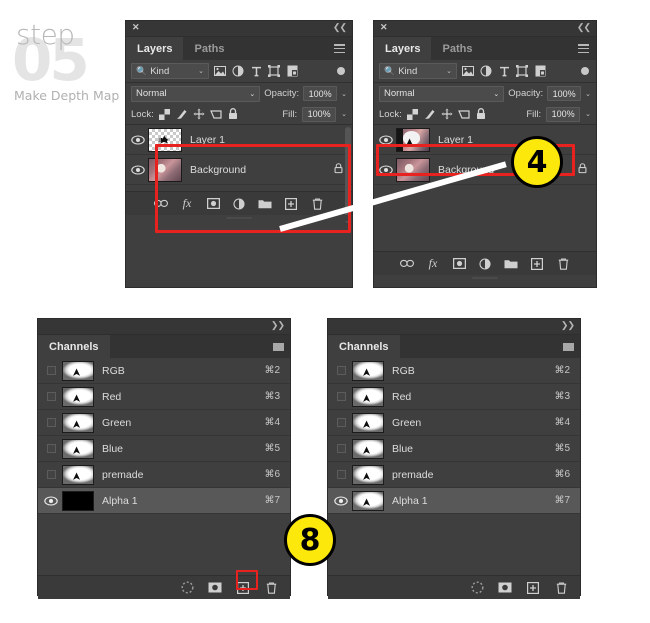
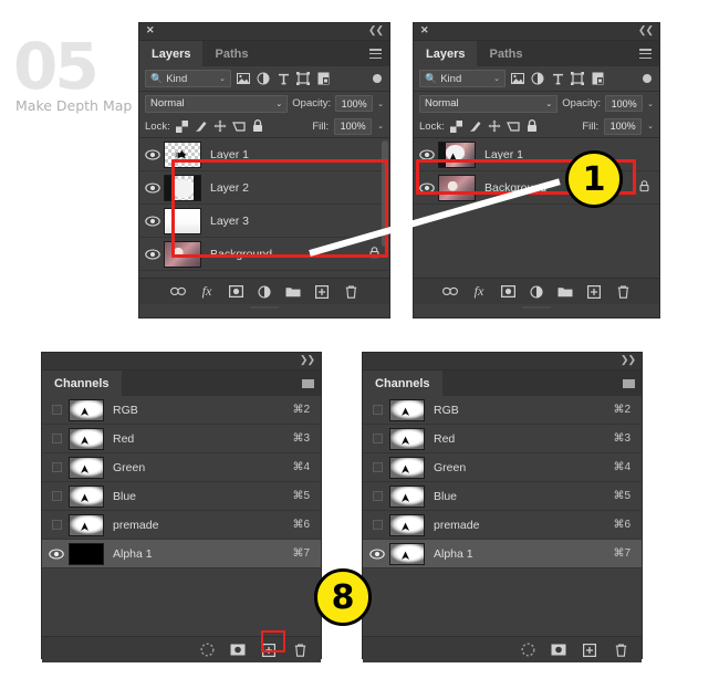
  05
- step
  Make Depth Map
  ✕
  ❮❮
  Layers
  Paths
  🔍
  Kind
  Normal
  Opacity:
  100%
  Lock:
  Fill:
  100%
  ➠
  Layer 1
+ Layer 2
+ Layer 3
  Background
  fx
  ✕
  ❮❮
  Layers
  Paths
  🔍
  Kind
  Normal
  Opacity:
  100%
  Lock:
  Fill:
  100%
  Layer 1
  fx
- 4
+ 1
  ❯❯
  Channels
  RGB
  ⌘2
  Red
  ⌘3
  Green
  ⌘4
  Blue
  ⌘5
  premade
  ⌘6
  Alpha 1
  ⌘7
  8
  ❯❯
  Channels
  RGB
  ⌘2
  Red
  ⌘3
  Green
  ⌘4
  Blue
  ⌘5
  premade
  ⌘6
  Alpha 1
  ⌘7
